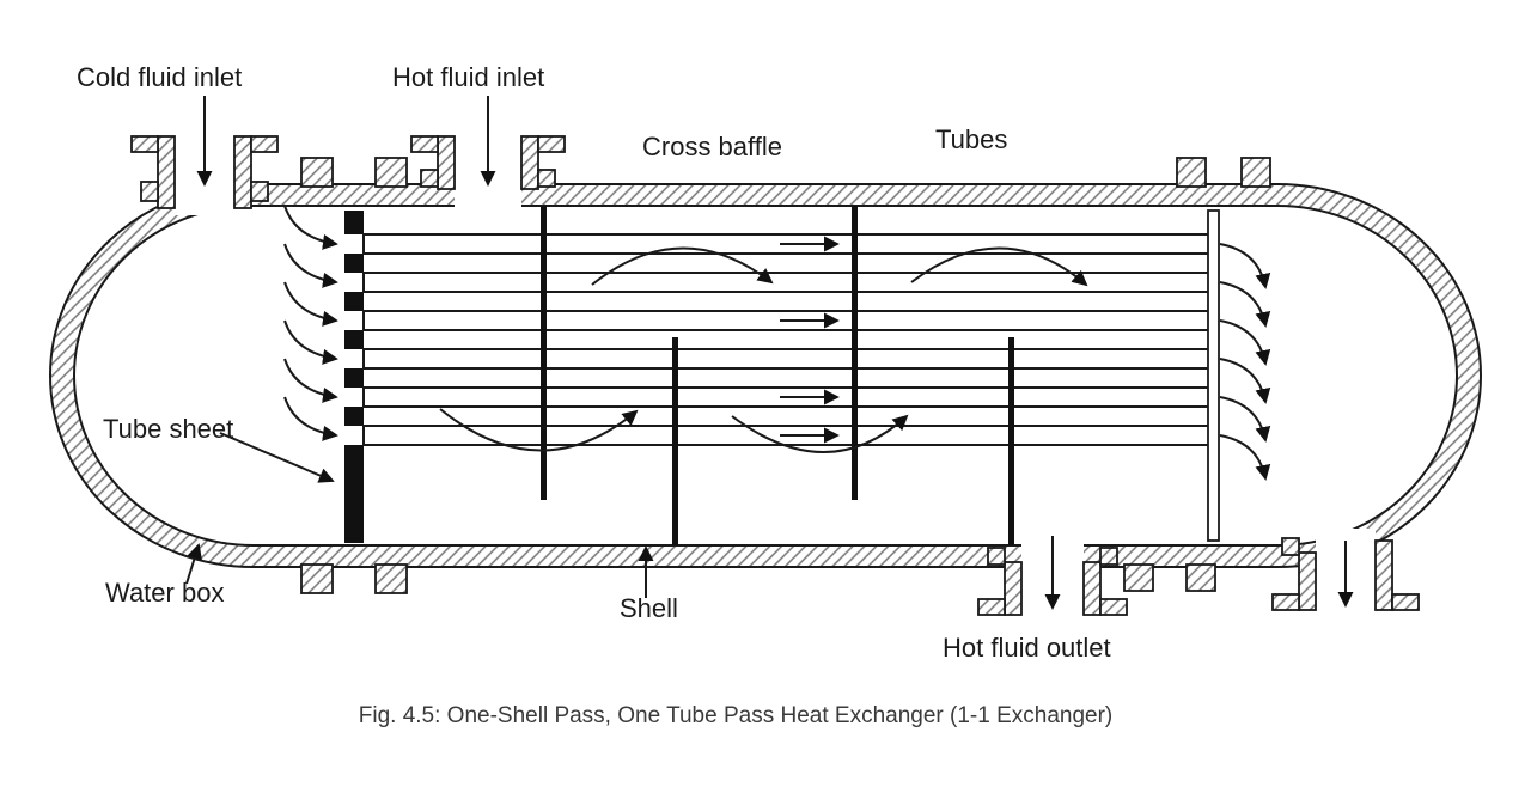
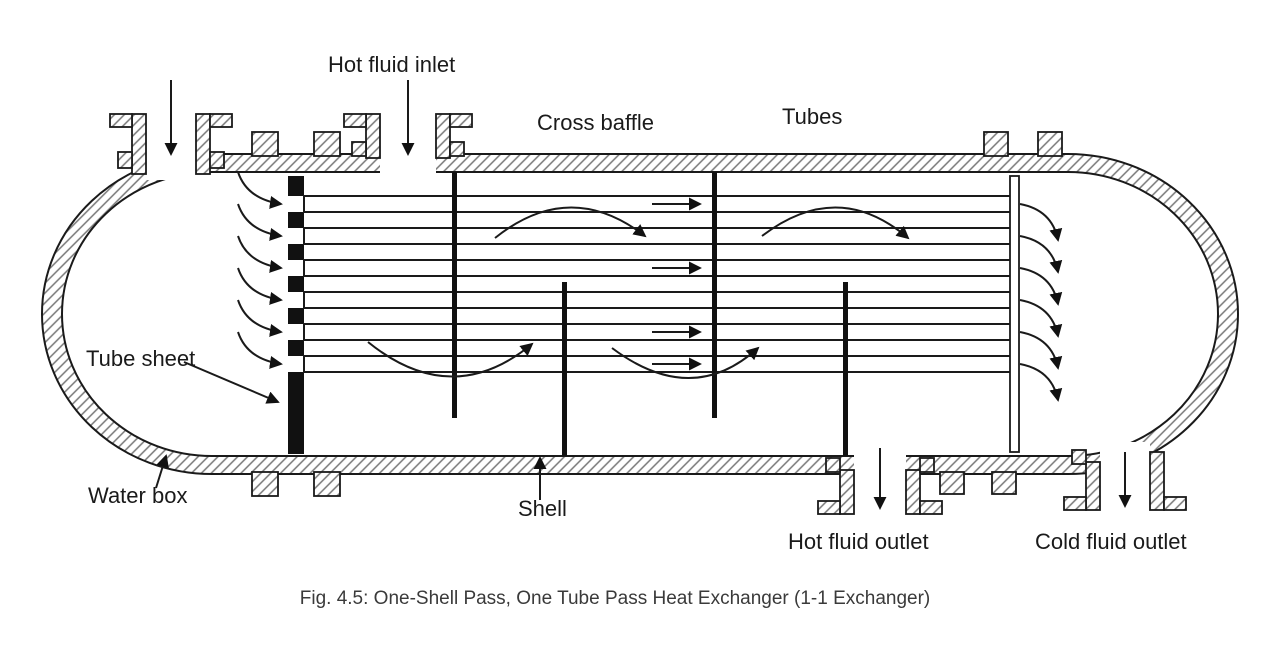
- Cold fluid inlet
  Hot fluid inlet
  Cross baffle
  Tubes
  Tube sheet
  Water box
  Shell
  Hot fluid outlet
+ Cold fluid outlet
  Fig. 4.5: One-Shell Pass, One Tube Pass Heat Exchanger (1-1 Exchanger)
